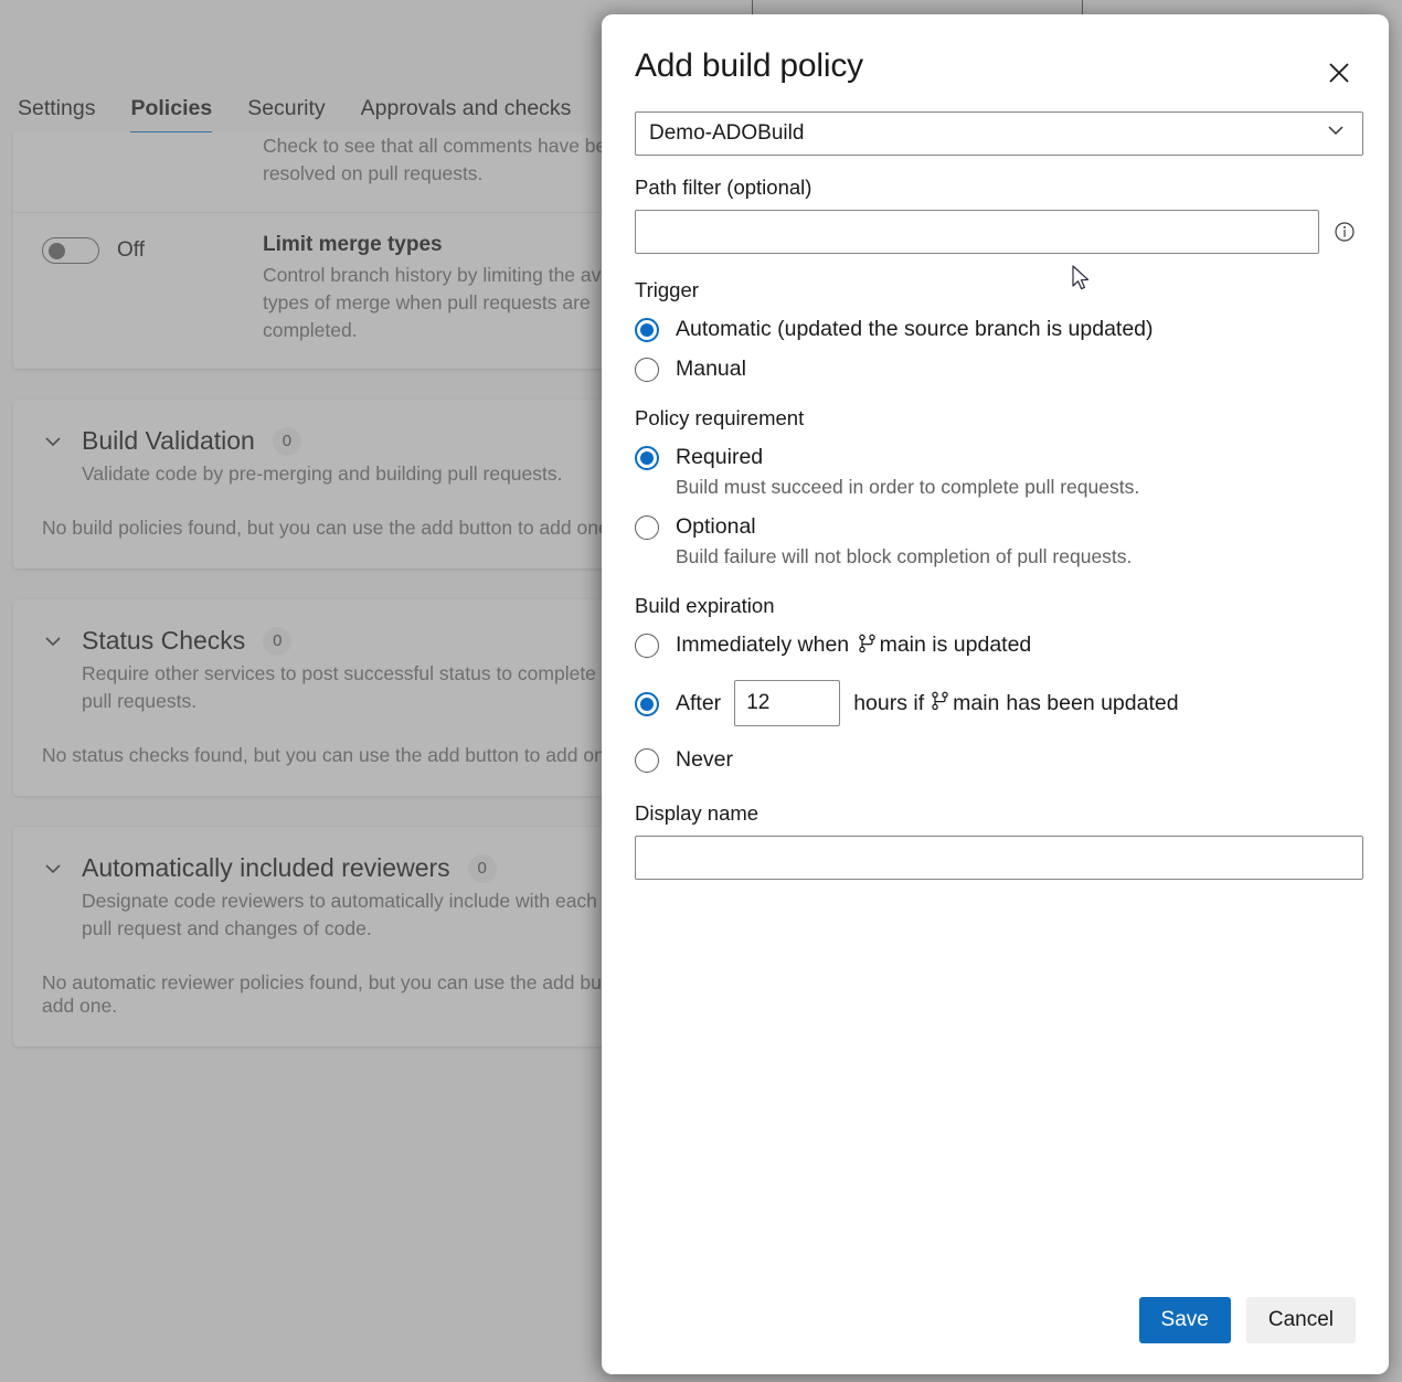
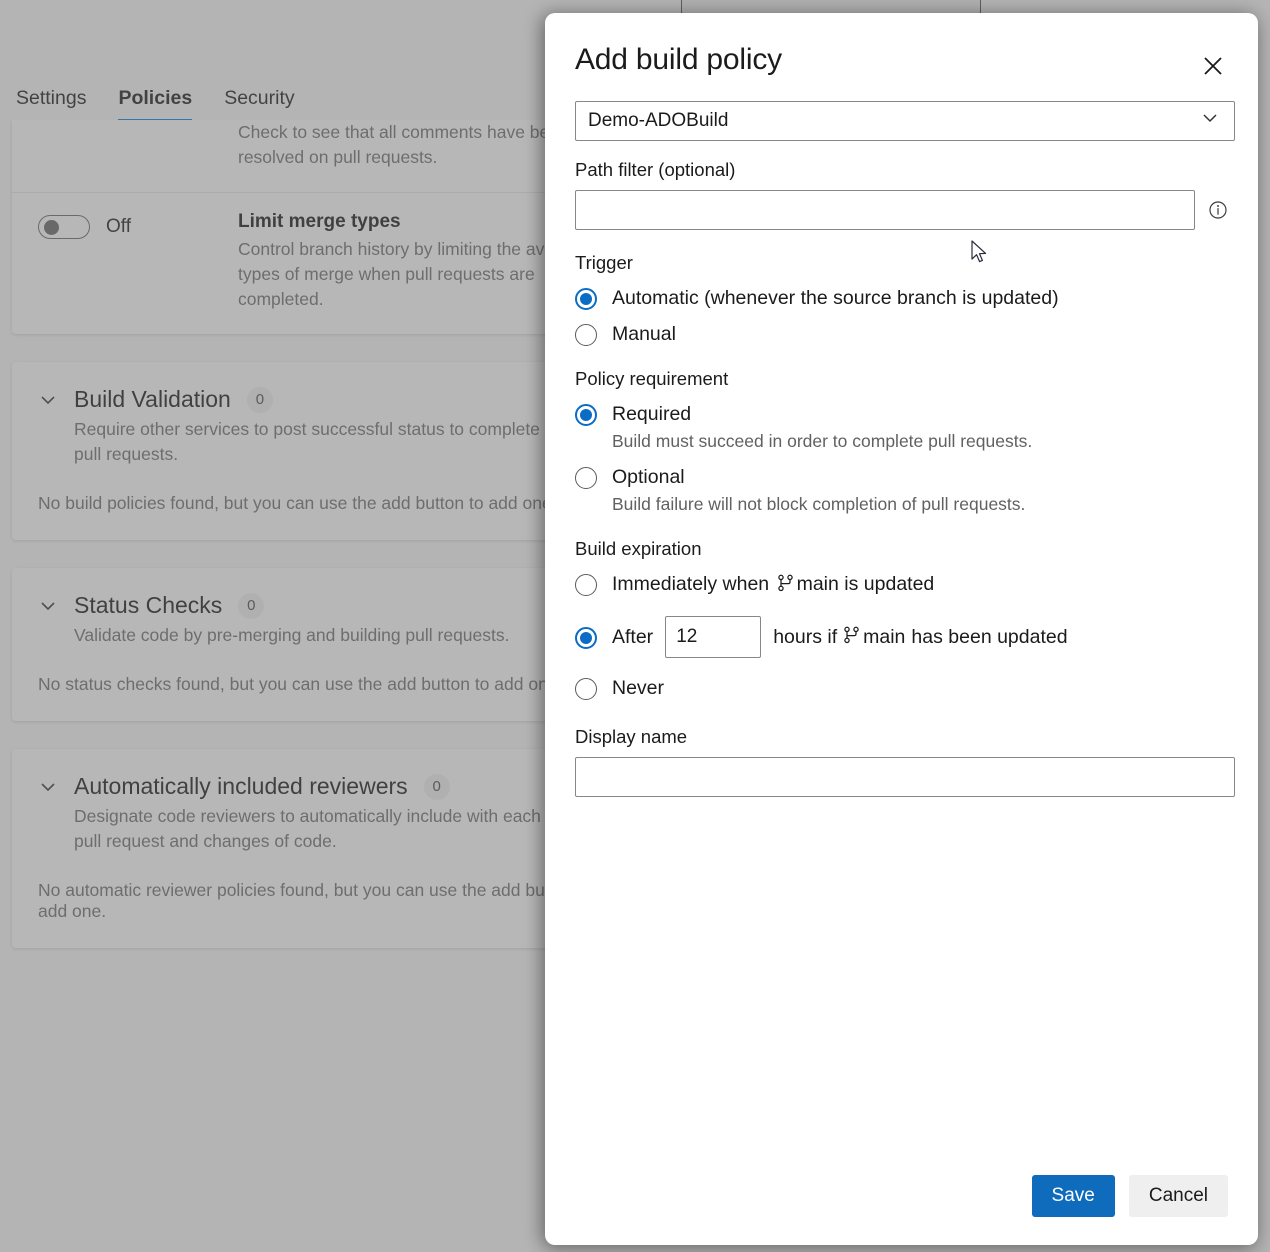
  Settings
  Policies
  Security
- Approvals and checks
  Check to see that all comments have b resolved on pull requests.
  Off
  Limit merge types
  Control branch history by limiting the av types of merge when pull requests are completed.
  Build Validation
  0
- Validate code by pre-merging and building pull requests.
+ Require other services to post successful status to complete pull requests.
  No build policies found, but you can use the add button to add on
  Status Checks
  0
- Require other services to post successful status to complete pull requests.
+ Validate code by pre-merging and building pull requests.
  No status checks found, but you can use the add button to add on
  Automatically included reviewers
  0
  Designate code reviewers to automatically include with each pull request and changes of code.
  No automatic reviewer policies found, but you can use the add bu add one.
  Add build policy
  Demo-ADOBuild
  Path filter (optional)
  Trigger
- Automatic (updated the source branch is updated)
+ Automatic (whenever the source branch is updated)
  Manual
  Policy requirement
  Required
  Build must succeed in order to complete pull requests.
  Optional
  Build failure will not block completion of pull requests.
  Build expiration
  Immediately when main is updated
  After
  12
  hours if
  main
  has been updated
  Never
  Display name
  Save
  Cancel
